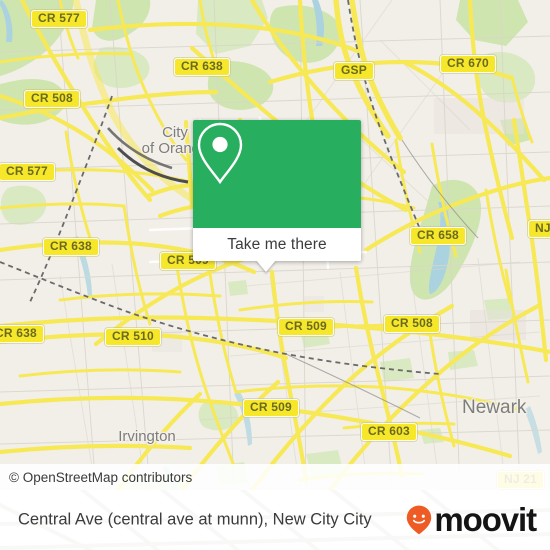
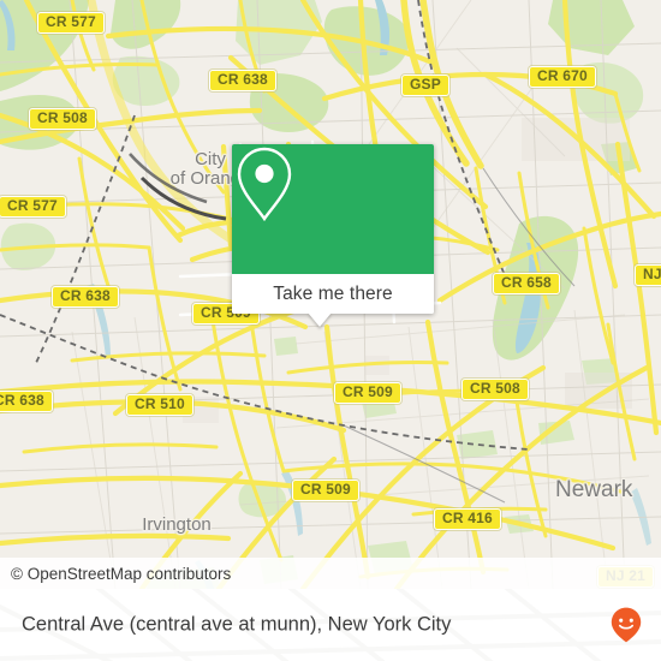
  City
  of Oran
  Irvington
  Newark
  CR 577
  CR 638
  GSP
  CR 670
  CR 508
  CR 577
  CR 638
  CR 658
  R 638
  CR 510
  CR 509
  CR 508
  CR 509
- CR 603
+ CR 416
  Take me there
  © OpenStreetMap contributors
- Central Ave (central ave at munn), New City City
+ Central Ave (central ave at munn), New York City
- moovit
